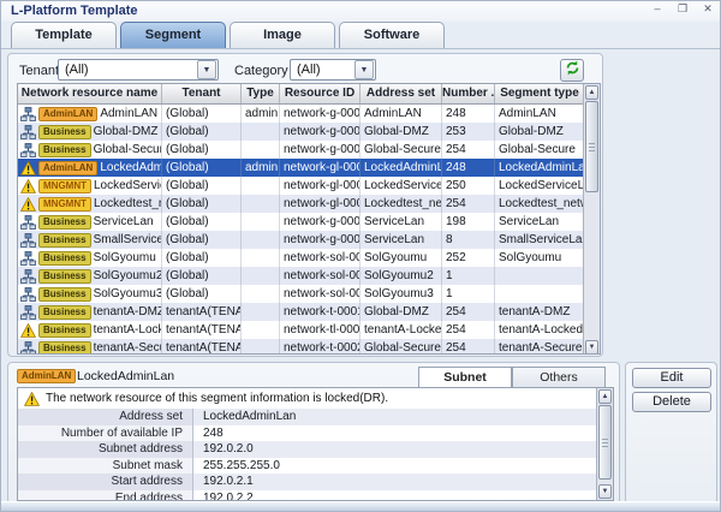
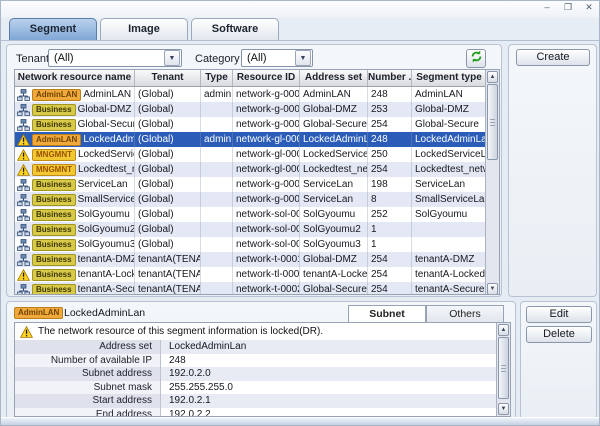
- L-Platform Template
  –
  ❐
  ✕
- Template
  Segment
  Image
  Software
  Tenan
  (All)
  Category
  (All)
  Network resource name
  Tenant
  Type
  Resource ID
  Address set
  Number .
  Segment type
  AdminLAN
  AdminLAN
  (Global)
  admin
  network-g-000
  AdminLAN
  248
  AdminLAN
  Business
  Global-DMZ
  (Global)
  network-g-000
  Global-DMZ
  253
  Global-DMZ
  Business
  Global-Secu
  (Global)
  network-g-000
  Global-Secure
  254
  Global-Secure
  AdminLAN
  (Global)
  admin
  network-gl-000
  LockedAdminL
  248
  LockedAdminLa
  MNGMNT
  (Global)
  network-gl-000
  LockedService
  250
  LockedServiceL
  MNGMNT
  (Global)
  network-gl-000
  Lockedtest_ne
  254
  Lockedtest_net
  Business
  ServiceLan
  (Global)
  network-g-000
  ServiceLan
  198
  ServiceLan
  Business
  SmallService
  (Global)
  network-g-000
  ServiceLan
  8
  SmallServiceLa
  Business
  SolGyoumu
  (Global)
  network-sol-00
  SolGyoumu
  252
  SolGyoumu
  Business
  SolGyoumu2
  (Global)
  network-sol-00
  SolGyoumu2
  1
  Business
  SolGyoumu3
  (Global)
  network-sol-00
  SolGyoumu3
  1
  Business
  tenantA-DMZ
  tenantA(TENA
  network-t-0001
  Global-DMZ
  254
  tenantA-DMZ
  Business
  tenantA(TENA
  network-tl-000
  254
  tenantA-Locked
  Business
  tenantA-Sec
  tenantA(TENA
  network-t-0002
  Global-Secure
  254
  tenantA-Secure
+ Create
  AdminLAN
  LockedAdminLan
  Subnet
  Others
  The network resource of this segment information is locked(DR).
  Address set
  LockedAdminLan
  248
  Subnet address
  192.0.2.0
  Subnet mask
  255.255.255.0
  Start address
  192.0.2.1
  End address
  192.0.2.2
  Edit
  Delete
